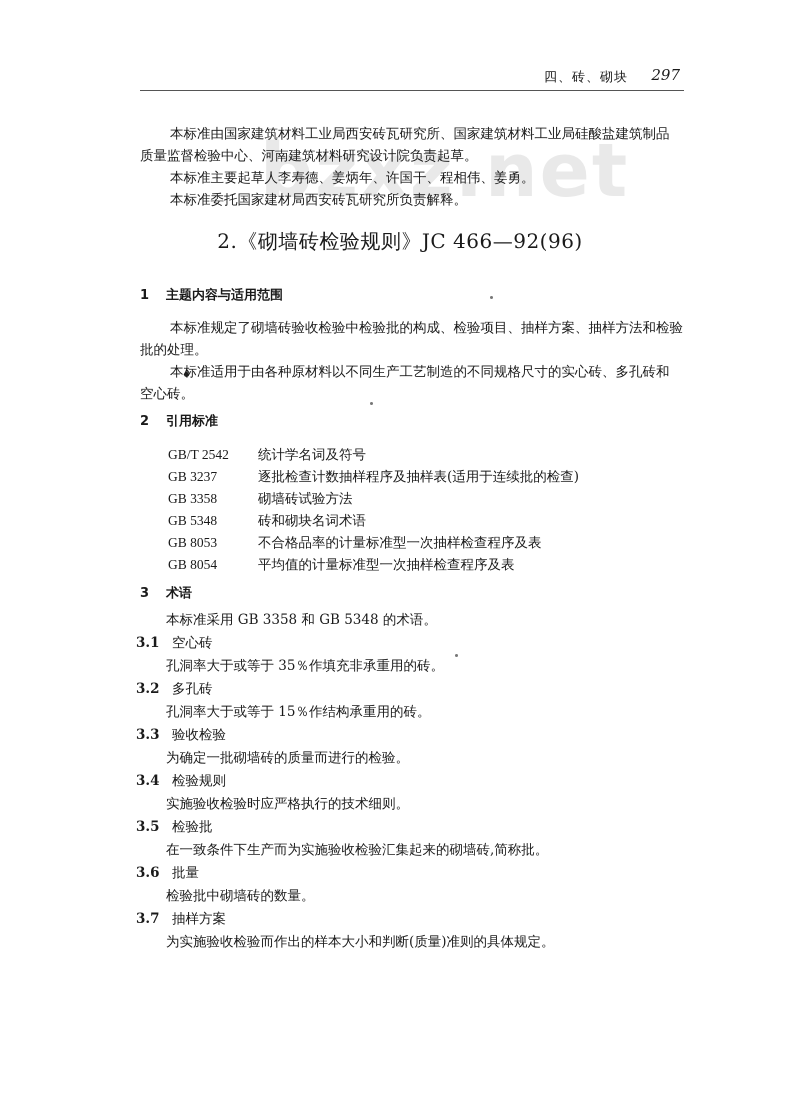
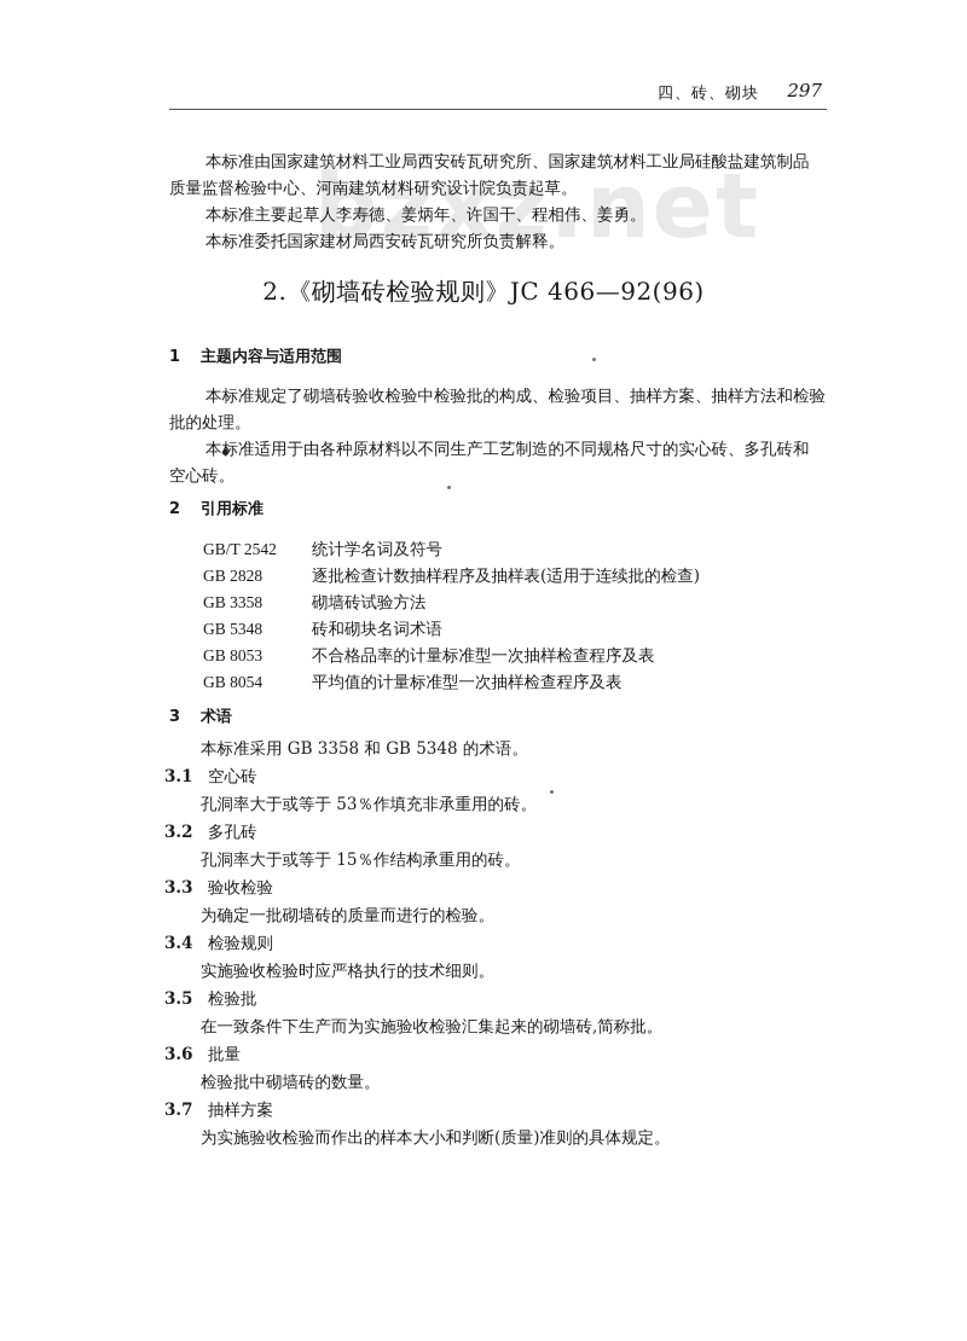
  四、砖、砌块
  297
  bzxz.net
  本标准由国家建筑材料工业局西安砖瓦研究所、国家建筑材料工业局硅酸盐建筑制品
  质量监督检验中心、河南建筑材料研究设计院负责起草。
  本标准主要起草人李寿德、姜炳年、许国干、程相伟、姜勇。
  本标准委托国家建材局西安砖瓦研究所负责解释。
  2.《砌墙砖检验规则》JC 466—92(96)
  1 主题内容与适用范围
  本标准规定了砌墙砖验收检验中检验批的构成、检验项目、抽样方案、抽样方法和检验
  批的处理。
  本标准适用于由各种原材料以不同生产工艺制造的不同规格尺寸的实心砖、多孔砖和
  空心砖。
  2 引用标准
  GB/T 2542 统计学名词及符号
- GB 3237 逐批检查计数抽样程序及抽样表(适用于连续批的检查)
+ GB 2828 逐批检查计数抽样程序及抽样表(适用于连续批的检查)
  GB 3358 砌墙砖试验方法
  GB 5348 砖和砌块名词术语
  GB 8053 不合格品率的计量标准型一次抽样检查程序及表
  GB 8054 平均值的计量标准型一次抽样检查程序及表
  3 术语
  本标准采用 GB 3358 和 GB 5348 的术语。
  3.1 空心砖
- 孔洞率大于或等于 35％作填充非承重用的砖。
+ 孔洞率大于或等于 53％作填充非承重用的砖。
  3.2 多孔砖
  孔洞率大于或等于 15％作结构承重用的砖。
  3.3 验收检验
  为确定一批砌墙砖的质量而进行的检验。
  3.4 检验规则
  实施验收检验时应严格执行的技术细则。
  3.5 检验批
  在一致条件下生产而为实施验收检验汇集起来的砌墙砖,简称批。
  3.6 批量
  检验批中砌墙砖的数量。
  3.7 抽样方案
  为实施验收检验而作出的样本大小和判断(质量)准则的具体规定。
